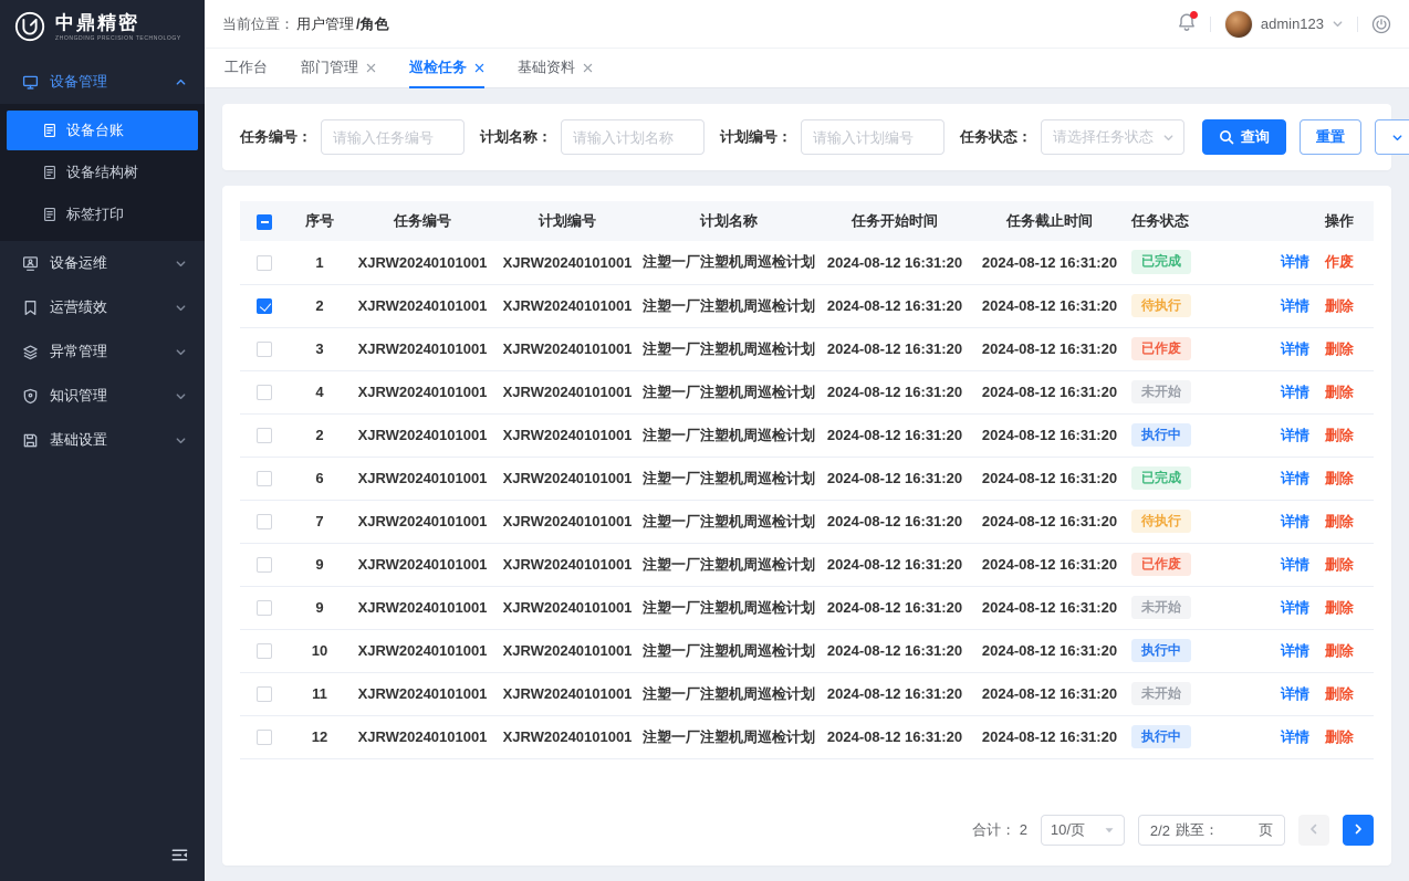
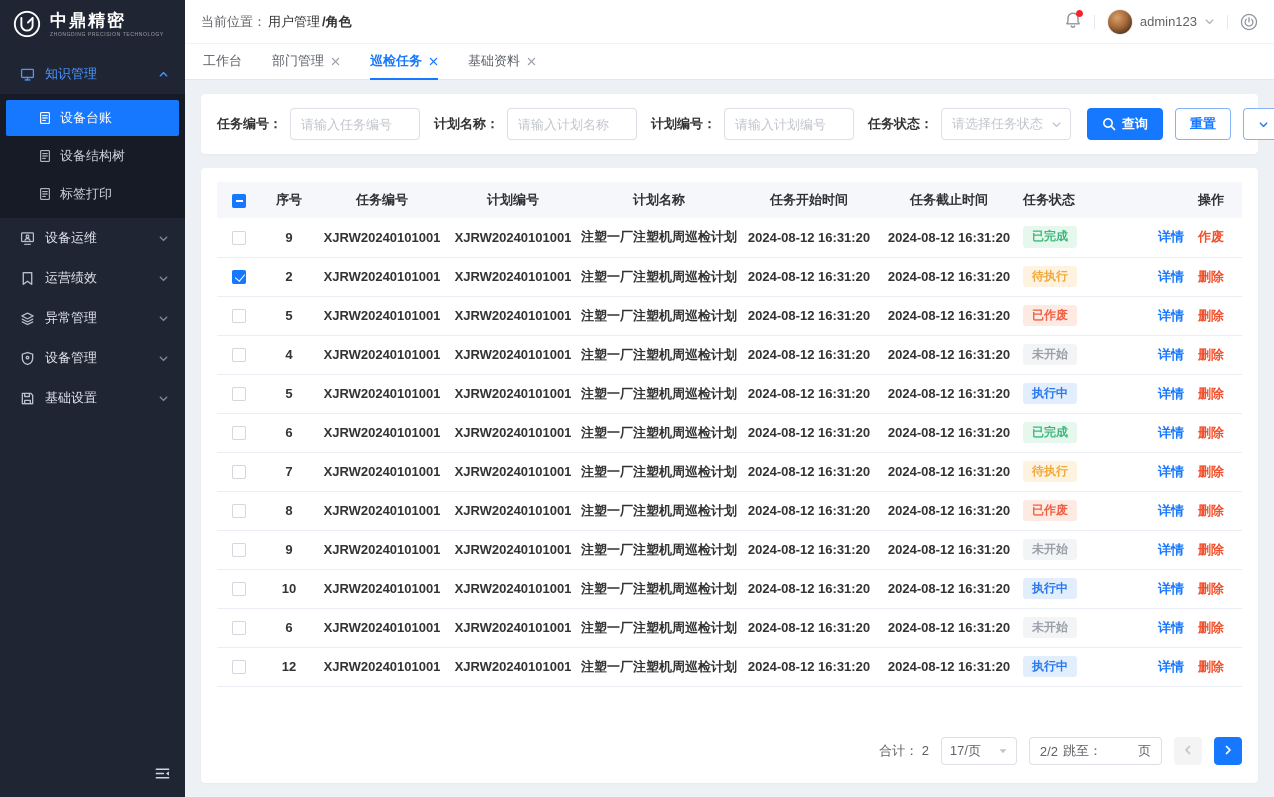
  中鼎精密
- 设备管理
+ 知识管理
  设备台账
  设备结构树
  标签打印
  设备运维
  运营绩效
  异常管理
- 知识管理
+ 设备管理
  基础设置
  当前位置：
  用户管理
  /角色
  admin123
  工作台
  部门管理
  巡检任务
  基础资料
  任务编号：
  请输入任务编号
  计划名称：
  请输入计划名称
  计划编号：
  请输入计划编号
  任务状态：
  请选择任务状态
  查询
  重置
  	序号	任务编号	计划编号	计划名称	任务开始时间	任务截止时间	任务状态	操作
- 	1	XJRW20240101001	XJRW20240101001	注塑一厂注塑机周巡检计划	2024-08-12 16:31:20	2024-08-12 16:31:20	已完成	详情 作废
+ 	9	XJRW20240101001	XJRW20240101001	注塑一厂注塑机周巡检计划	2024-08-12 16:31:20	2024-08-12 16:31:20	已完成	详情 作废
  	2	XJRW20240101001	XJRW20240101001	注塑一厂注塑机周巡检计划	2024-08-12 16:31:20	2024-08-12 16:31:20	待执行	详情 删除
- 	3	XJRW20240101001	XJRW20240101001	注塑一厂注塑机周巡检计划	2024-08-12 16:31:20	2024-08-12 16:31:20	已作废	详情 删除
+ 	5	XJRW20240101001	XJRW20240101001	注塑一厂注塑机周巡检计划	2024-08-12 16:31:20	2024-08-12 16:31:20	已作废	详情 删除
  	4	XJRW20240101001	XJRW20240101001	注塑一厂注塑机周巡检计划	2024-08-12 16:31:20	2024-08-12 16:31:20	未开始	详情 删除
- 	2	XJRW20240101001	XJRW20240101001	注塑一厂注塑机周巡检计划	2024-08-12 16:31:20	2024-08-12 16:31:20	执行中	详情 删除
+ 	5	XJRW20240101001	XJRW20240101001	注塑一厂注塑机周巡检计划	2024-08-12 16:31:20	2024-08-12 16:31:20	执行中	详情 删除
  	6	XJRW20240101001	XJRW20240101001	注塑一厂注塑机周巡检计划	2024-08-12 16:31:20	2024-08-12 16:31:20	已完成	详情 删除
  	7	XJRW20240101001	XJRW20240101001	注塑一厂注塑机周巡检计划	2024-08-12 16:31:20	2024-08-12 16:31:20	待执行	详情 删除
- 	9	XJRW20240101001	XJRW20240101001	注塑一厂注塑机周巡检计划	2024-08-12 16:31:20	2024-08-12 16:31:20	已作废	详情 删除
+ 	8	XJRW20240101001	XJRW20240101001	注塑一厂注塑机周巡检计划	2024-08-12 16:31:20	2024-08-12 16:31:20	已作废	详情 删除
  	9	XJRW20240101001	XJRW20240101001	注塑一厂注塑机周巡检计划	2024-08-12 16:31:20	2024-08-12 16:31:20	未开始	详情 删除
  	10	XJRW20240101001	XJRW20240101001	注塑一厂注塑机周巡检计划	2024-08-12 16:31:20	2024-08-12 16:31:20	执行中	详情 删除
- 	11	XJRW20240101001	XJRW20240101001	注塑一厂注塑机周巡检计划	2024-08-12 16:31:20	2024-08-12 16:31:20	未开始	详情 删除
+ 	6	XJRW20240101001	XJRW20240101001	注塑一厂注塑机周巡检计划	2024-08-12 16:31:20	2024-08-12 16:31:20	未开始	详情 删除
  	12	XJRW20240101001	XJRW20240101001	注塑一厂注塑机周巡检计划	2024-08-12 16:31:20	2024-08-12 16:31:20	执行中	详情 删除
  合计： 2
- 10/页
+ 17/页
  2/2
  跳至：
  页
